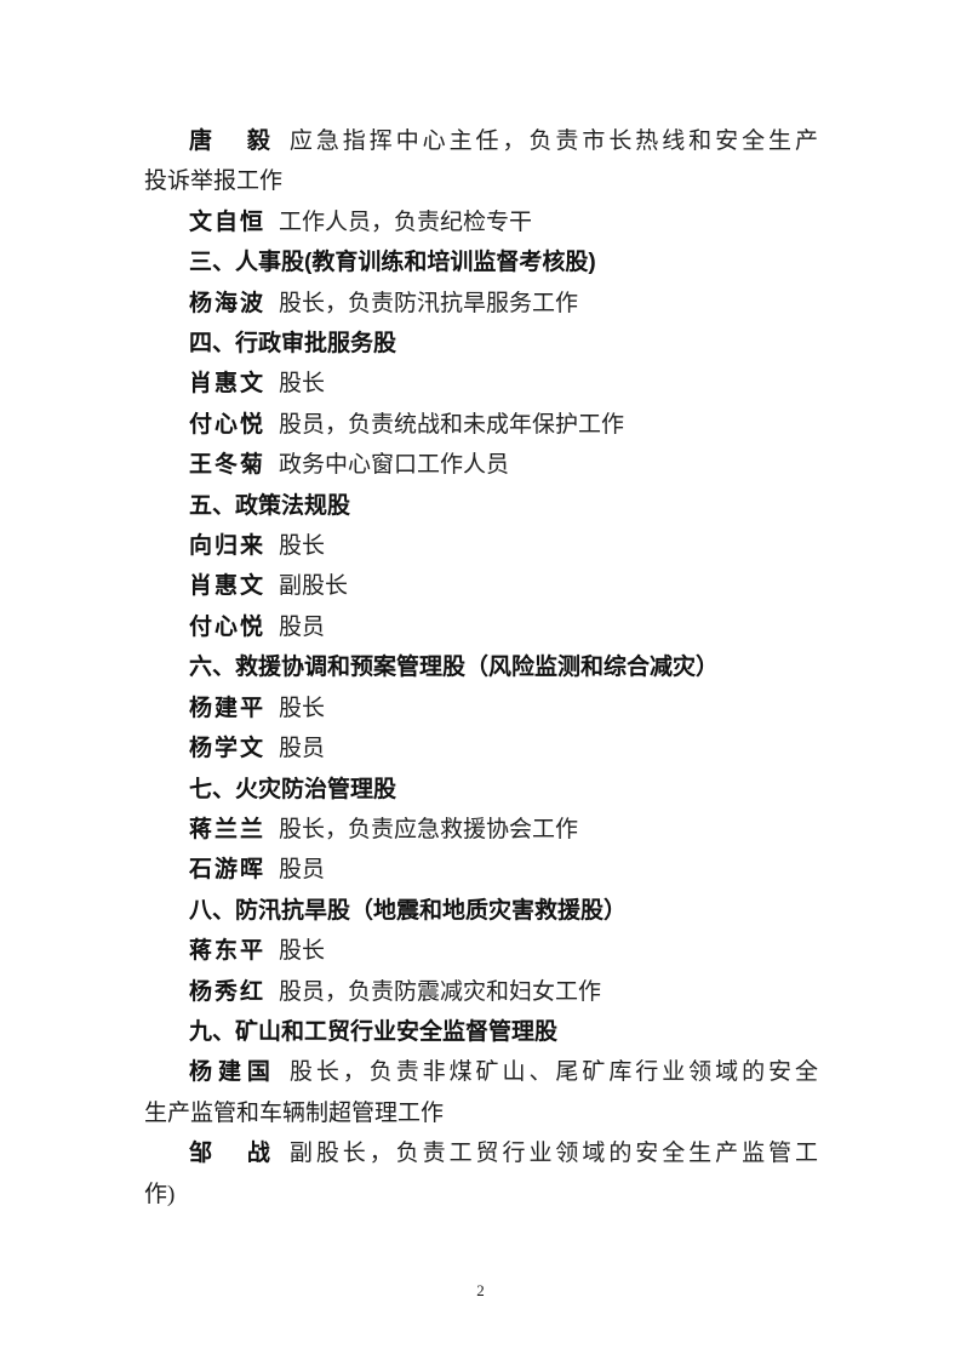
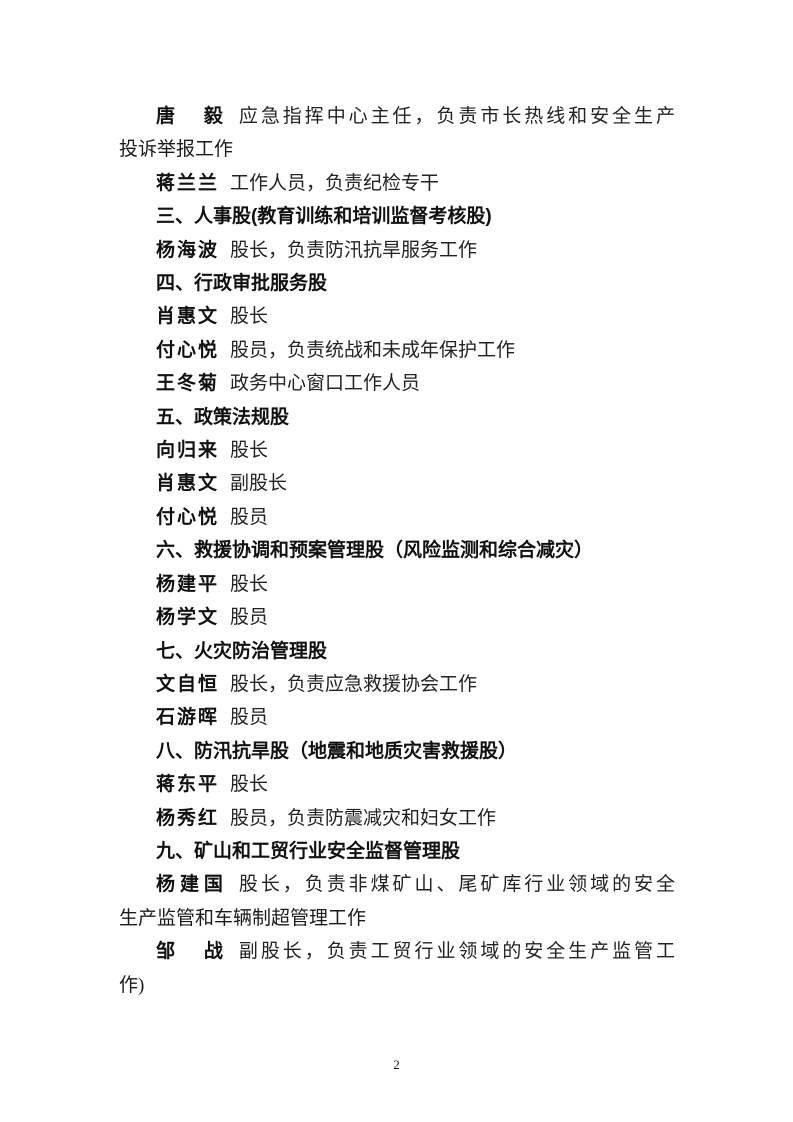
  唐 毅 应急指挥中心主任，负责市长热线和安全生产
  投诉举报工作
- 文自恒 工作人员，负责纪检专干
+ 蒋兰兰 工作人员，负责纪检专干
  三、人事股(教育训练和培训监督考核股)
  杨海波 股长，负责防汛抗旱服务工作
  四、行政审批服务股
  肖惠文 股长
  付心悦 股员，负责统战和未成年保护工作
  王冬菊 政务中心窗口工作人员
  五、政策法规股
  向归来 股长
  肖惠文 副股长
  付心悦 股员
  六、救援协调和预案管理股（风险监测和综合减灾）
  杨建平 股长
  杨学文 股员
  七、火灾防治管理股
- 蒋兰兰 股长，负责应急救援协会工作
+ 文自恒 股长，负责应急救援协会工作
  石游晖 股员
  八、防汛抗旱股（地震和地质灾害救援股）
  蒋东平 股长
  杨秀红 股员，负责防震减灾和妇女工作
  九、矿山和工贸行业安全监督管理股
  杨建国 股长，负责非煤矿山、尾矿库行业领域的安全
  生产监管和车辆制超管理工作
  邹 战 副股长，负责工贸行业领域的安全生产监管工
  作)
  2
